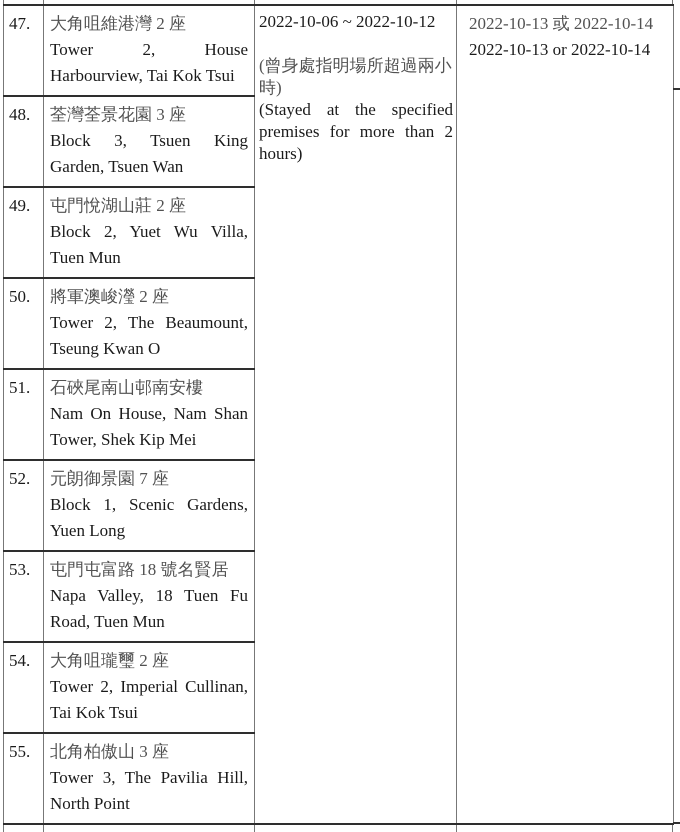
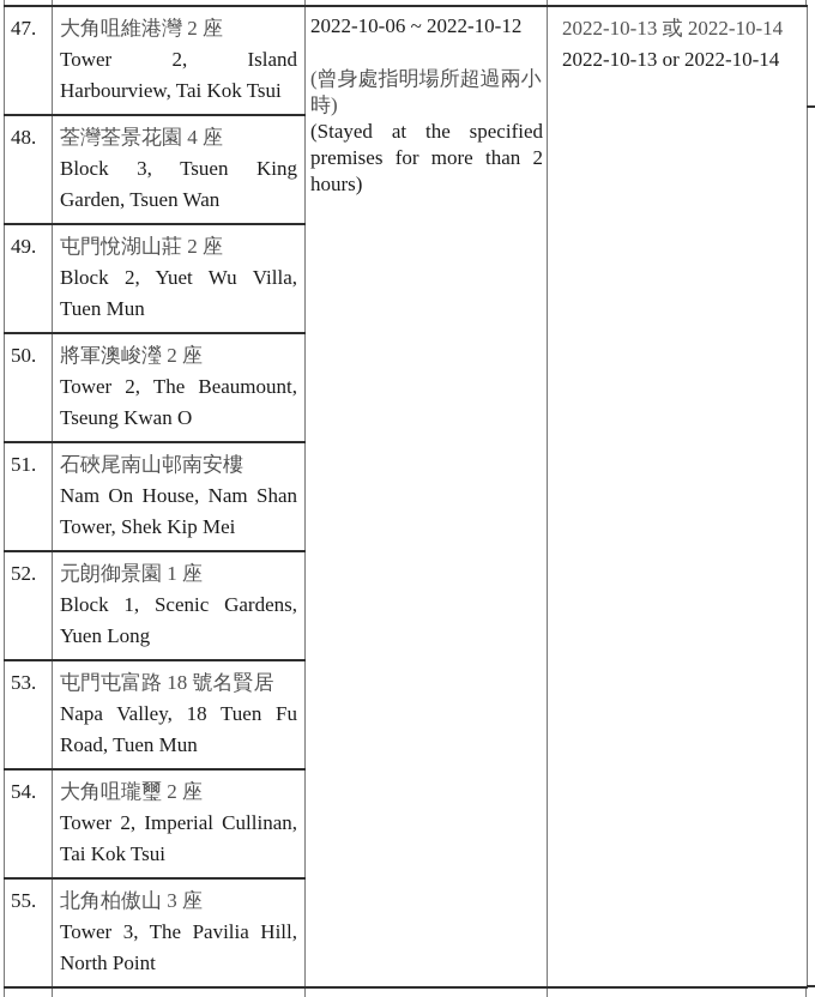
- 47.	大角咀維港灣 2 座 Tower 2, House Harbourview, Tai Kok Tsui	2022-10-06 ~ 2022-10-12 (曾身處指明場所超過兩小時) (Stayed at the specified premises for more than 2 hours)	2022-10-13 或 2022-10-14 2022-10-13 or 2022-10-14
+ 47.	大角咀維港灣 2 座 Tower 2, Island Harbourview, Tai Kok Tsui	2022-10-06 ~ 2022-10-12 (曾身處指明場所超過兩小時) (Stayed at the specified premises for more than 2 hours)	2022-10-13 或 2022-10-14 2022-10-13 or 2022-10-14
- 48.	荃灣荃景花園 3 座 Block 3, Tsuen King Garden, Tsuen Wan
+ 48.	荃灣荃景花園 4 座 Block 3, Tsuen King Garden, Tsuen Wan
  49.	屯門悅湖山莊 2 座 Block 2, Yuet Wu Villa, Tuen Mun
  50.	將軍澳峻瀅 2 座 Tower 2, The Beaumount, Tseung Kwan O
  51.	石硤尾南山邨南安樓 Nam On House, Nam Shan Tower, Shek Kip Mei
- 52.	元朗御景園 7 座 Block 1, Scenic Gardens, Yuen Long
+ 52.	元朗御景園 1 座 Block 1, Scenic Gardens, Yuen Long
  53.	屯門屯富路 18 號名賢居 Napa Valley, 18 Tuen Fu Road, Tuen Mun
  54.	大角咀瓏璽 2 座 Tower 2, Imperial Cullinan, Tai Kok Tsui
  55.	北角柏傲山 3 座 Tower 3, The Pavilia Hill, North Point
